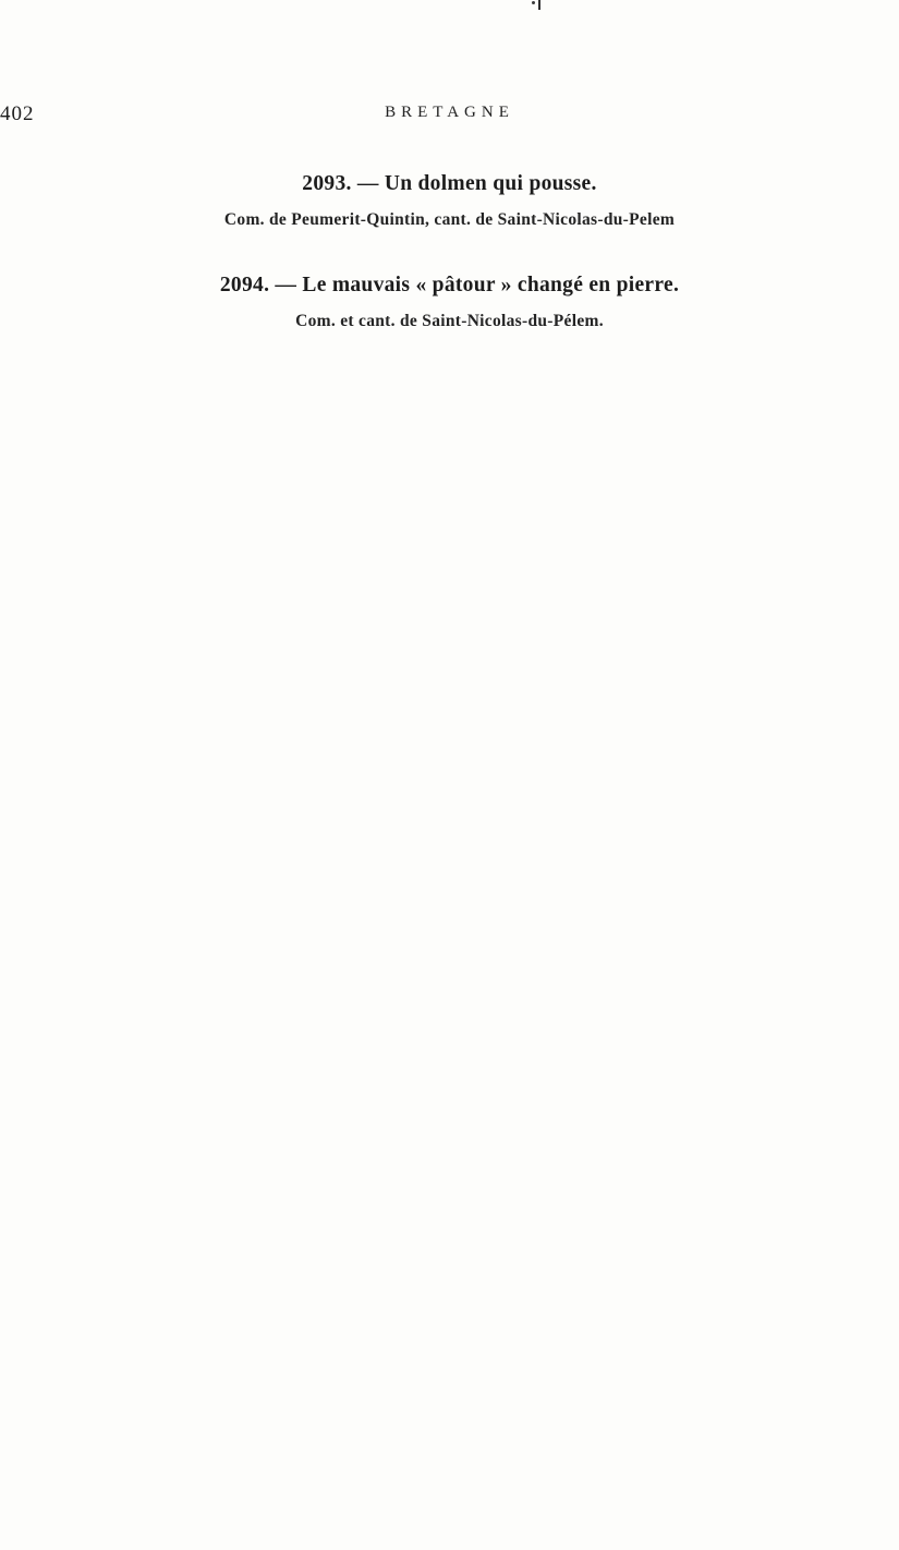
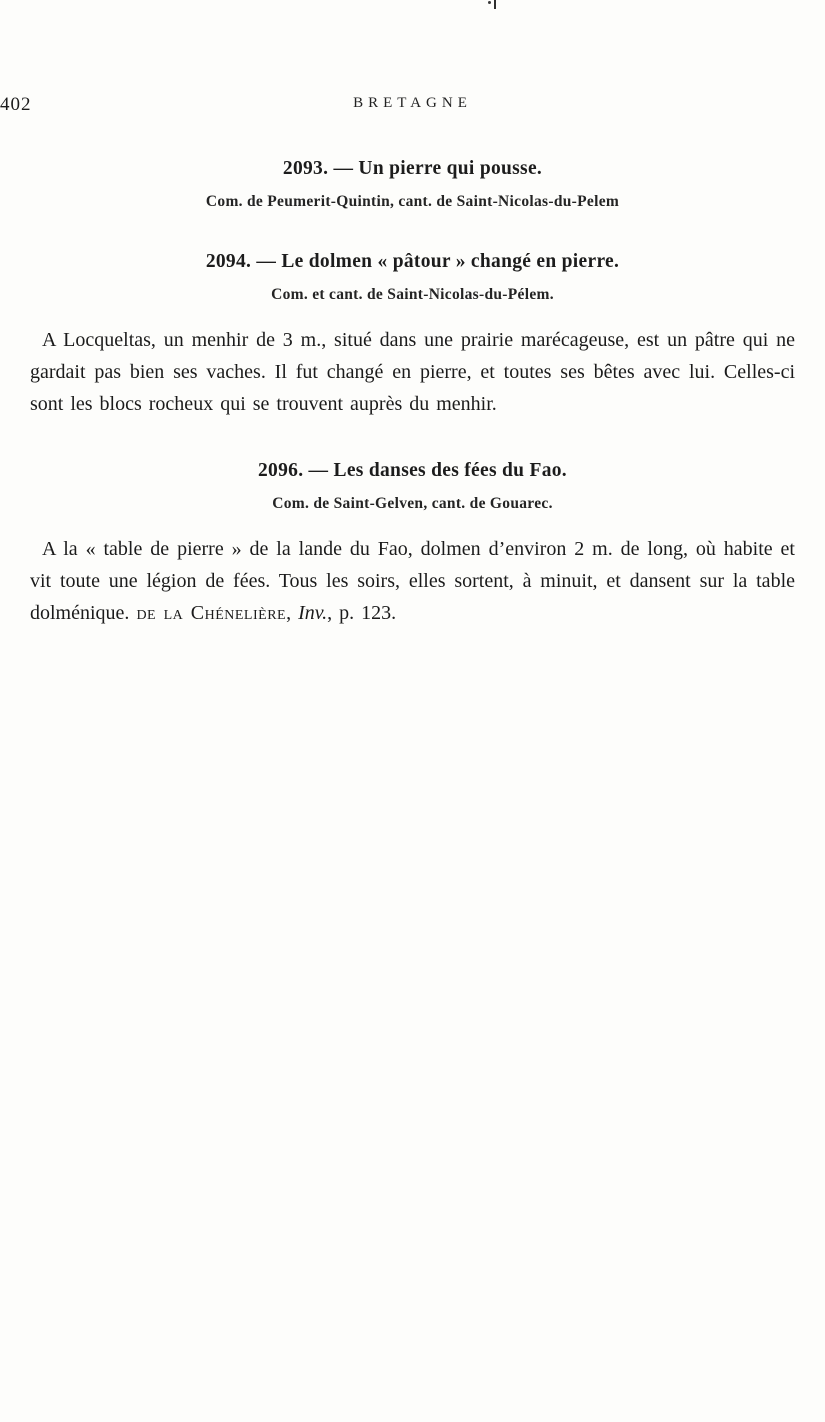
  402
  BRETAGNE
- 2093. — Un dolmen qui pousse.
+ 2093. — Un pierre qui pousse.
  Com. de Peumerit-Quintin, cant. de Saint-Nicolas-du-Pelem
- 2094. — Le mauvais « pâtour » changé en pierre.
+ 2094. — Le dolmen « pâtour » changé en pierre.
  Com. et cant. de Saint-Nicolas-du-Pélem.
+ A Locqueltas, un menhir de 3 m., situé dans une prairie marécageuse, est un pâtre qui ne gardait pas bien ses vaches. Il fut changé en pierre, et toutes ses bêtes avec lui. Celles-ci sont les blocs rocheux qui se trouvent auprès du menhir.
+ 2096. — Les danses des fées du Fao.
+ Com. de Saint-Gelven, cant. de Gouarec.
+ A la « table de pierre » de la lande du Fao, dolmen d’environ 2 m. de long, où habite et vit toute une légion de fées. Tous les soirs, elles sortent, à minuit, et dansent sur la table dolménique. de la Chénelière, Inv., p. 123.
